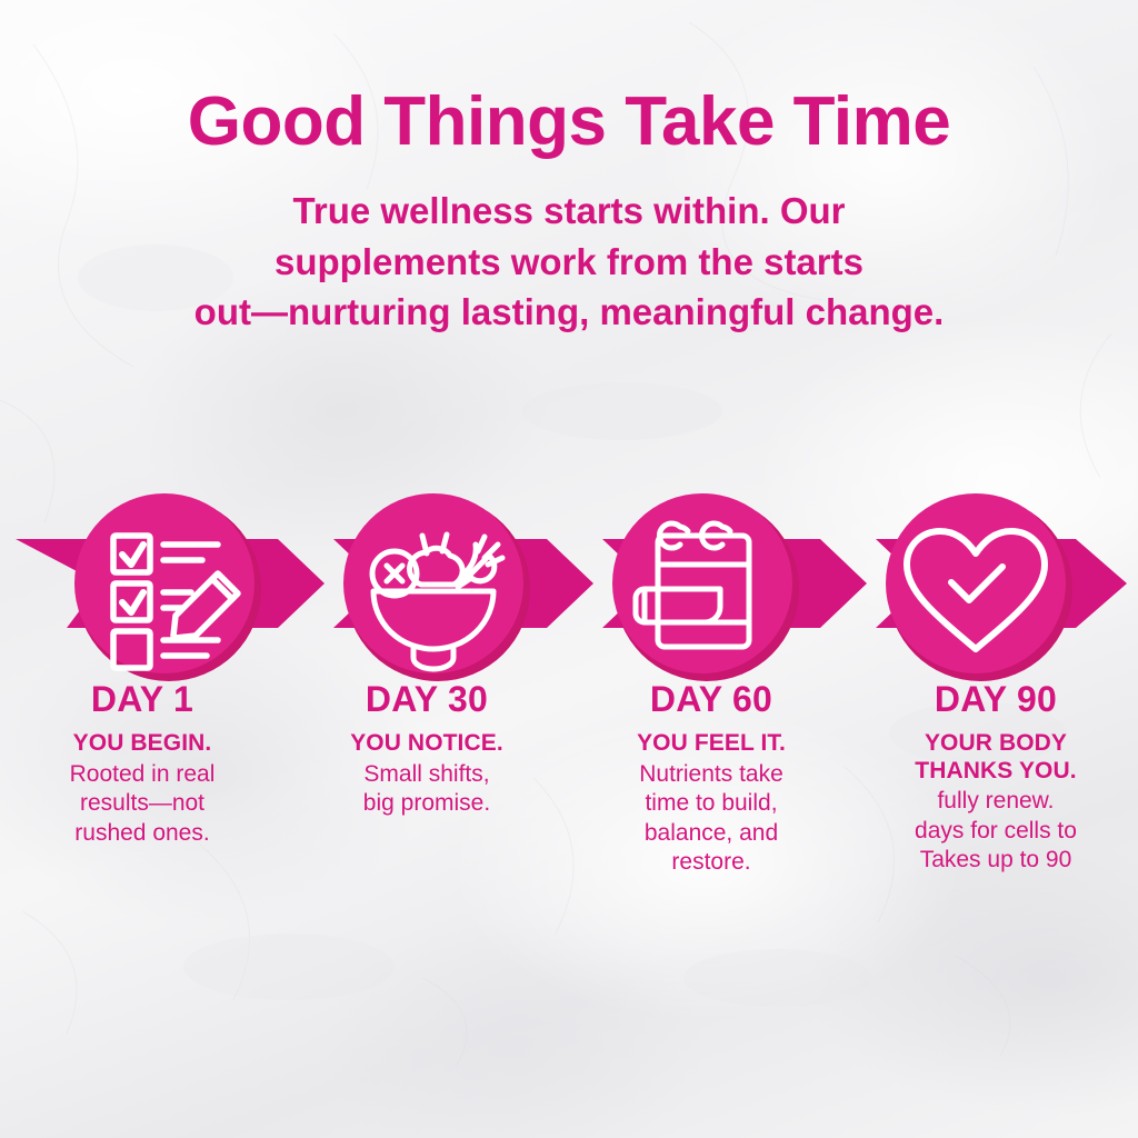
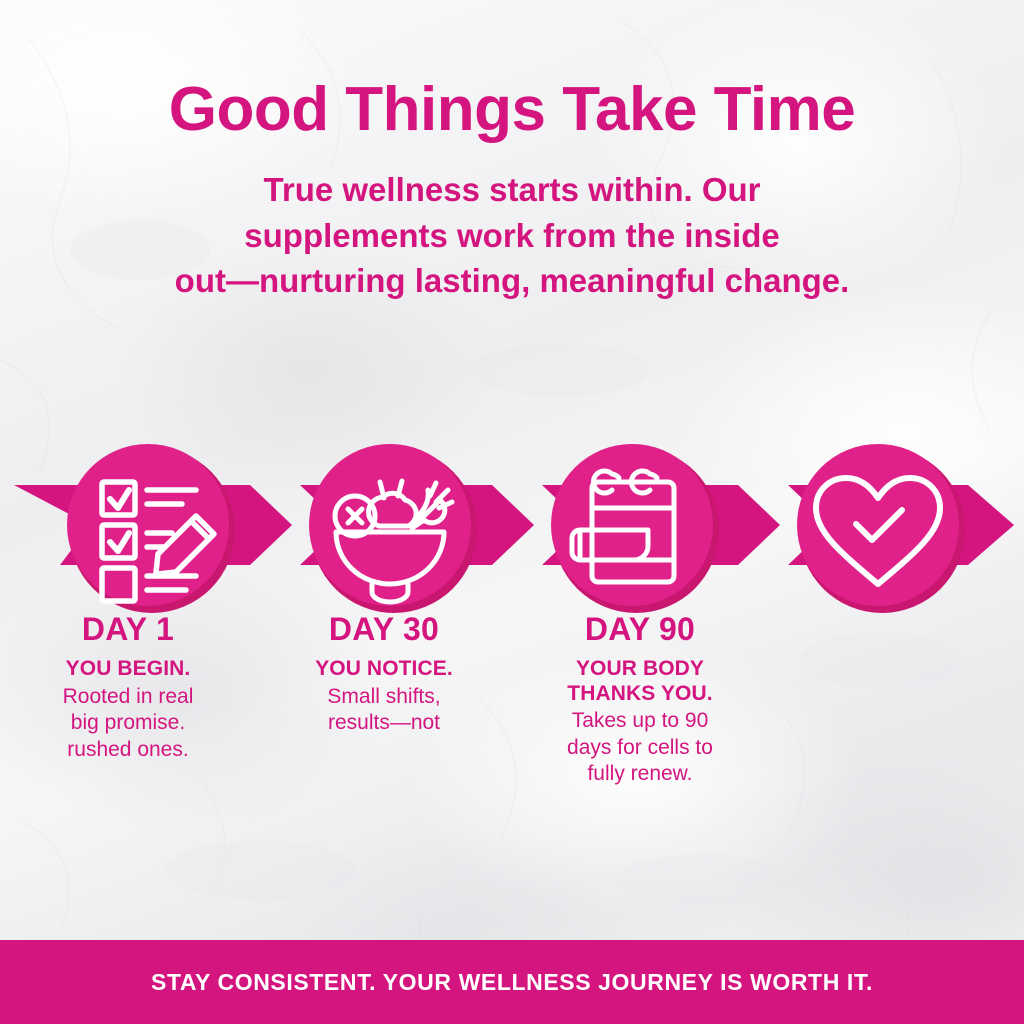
  Good Things Take Time
  True wellness starts within. Our
- supplements work from the starts
+ supplements work from the inside
  out—nurturing lasting, meaningful change.
  DAY 1
  YOU BEGIN.
  Rooted in real
- results—not
+ big promise.
  rushed ones.
  DAY 30
  YOU NOTICE.
  Small shifts,
- big promise.
+ results—not
- DAY 60
- YOU FEEL IT.
- Nutrients take
- time to build,
- balance, and
- restore.
  DAY 90
  YOUR BODY
  THANKS YOU.
- fully renew.
+ Takes up to 90
  days for cells to
- Takes up to 90
+ fully renew.
+ STAY CONSISTENT. YOUR WELLNESS JOURNEY IS WORTH IT.
